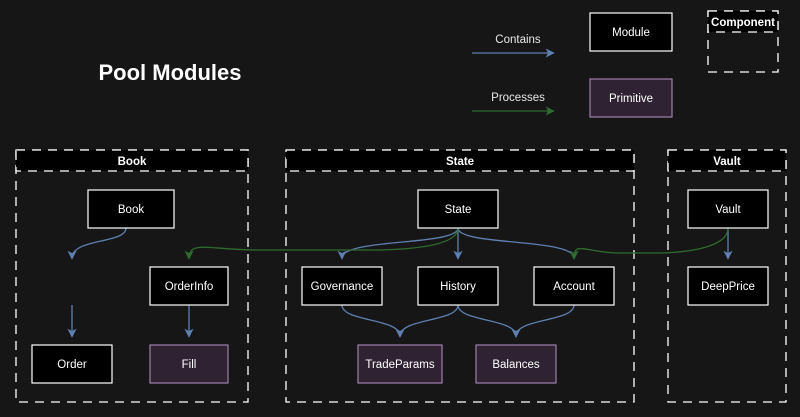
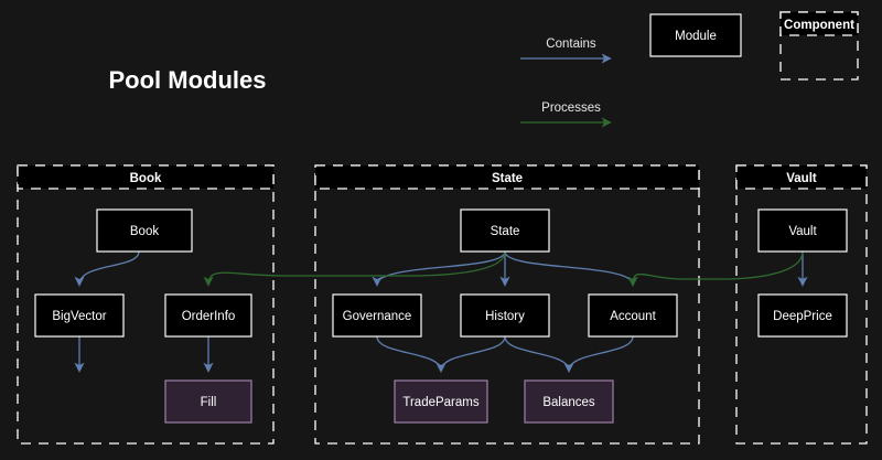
  Pool Modules
  Contains
  Processes
  Module
- Primitive
  Component
  Book
  State
  Vault
  Book
+ BigVector
  OrderInfo
- Order
  Fill
  State
  Governance
  History
  Account
  TradeParams
  Balances
  Vault
  DeepPrice
